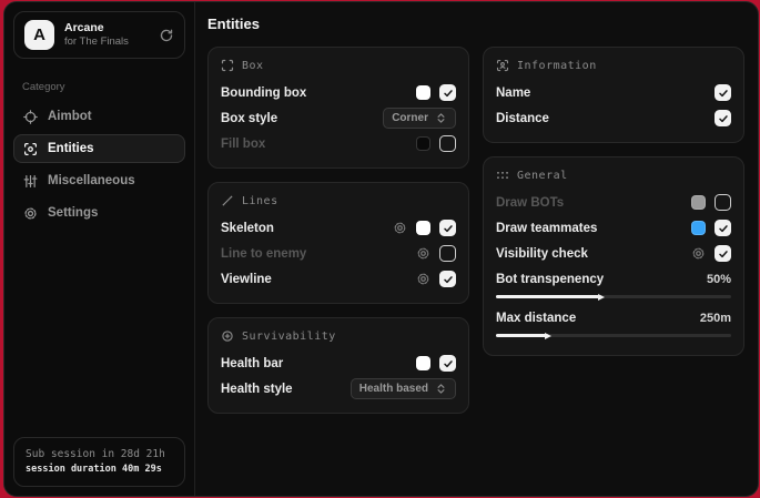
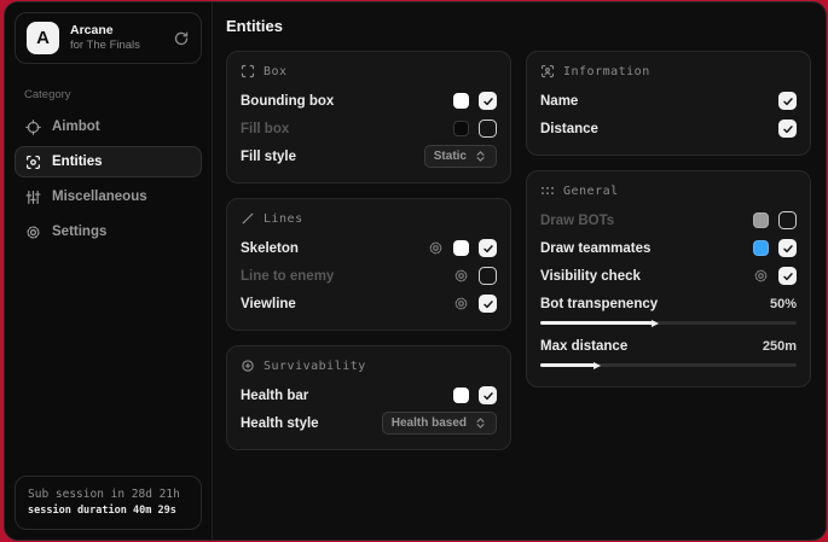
  A
  Arcane
  for The Finals
  Category
  Aimbot
  Entities
  Miscellaneous
  Settings
  Sub session in 28d 21h
  session duration 40m 29s
  Entities
  Box
  Bounding box
- Box style
- Corner
  Fill box
+ Fill style
+ Static
  Lines
  Skeleton
  Line to enemy
  Viewline
  Survivability
  Health bar
  Health style
  Health based
  Information
  Name
  Distance
  General
  Draw BOTs
  Draw teammates
  Visibility check
  Bot transpenency
  50%
  Max distance
  250m
